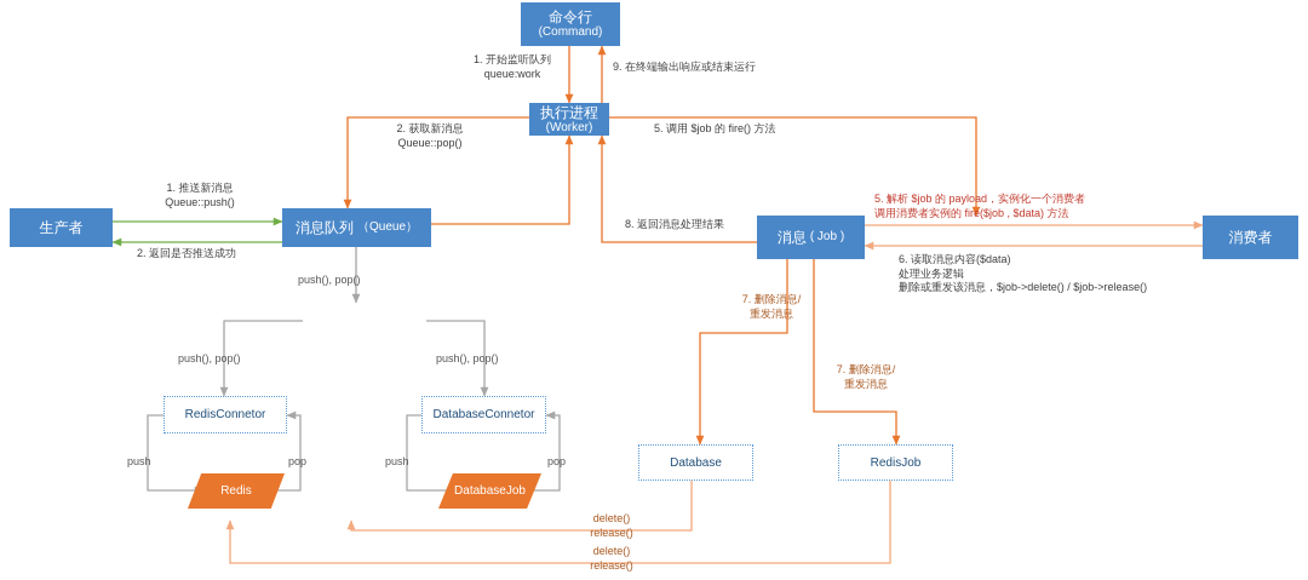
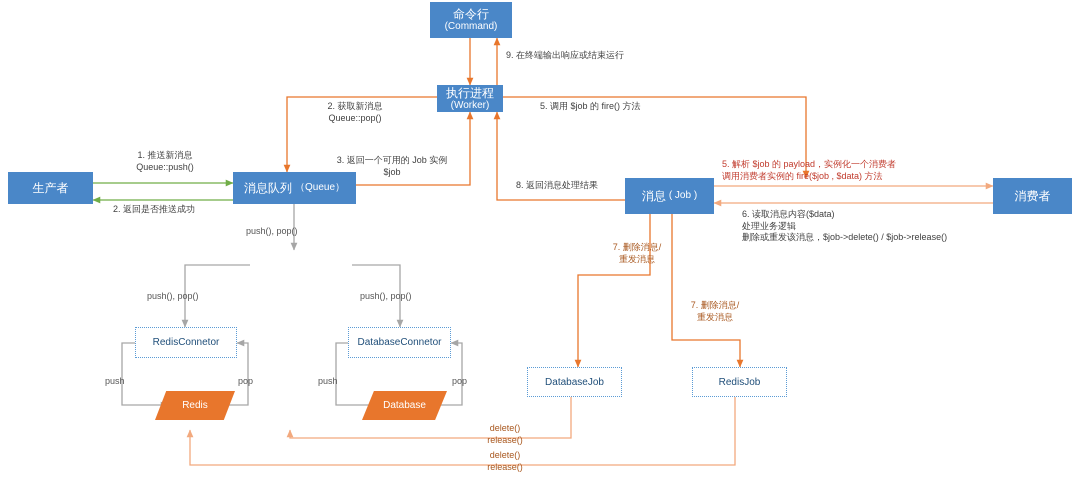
  命令行
  (Command)
  执行进程
  (Worker)
  生产者
  消息队列
  （Queue）
  消息
  ( Job )
  消费者
  RedisConnetor
  DatabaseConnetor
- Database
+ DatabaseJob
  RedisJob
  Redis
- DatabaseJob
+ Database
- 1. 开始监听队列
- queue:work
  9. 在终端输出响应或结束运行
  2. 获取新消息
  Queue::pop()
  5. 调用 $job 的 fire() 方法
  1. 推送新消息
  Queue::push()
  2. 返回是否推送成功
+ 3. 返回一个可用的 Job 实例
+ $job
  8. 返回消息处理结果
  5. 解析 $job 的 payload，实例化一个消费者
  调用消费者实例的 fire($job , $data) 方法
  6. 读取消息内容($data)
  处理业务逻辑
  删除或重发该消息，$job->delete() / $job->release()
  7. 删除消息/
  重发消息
  7. 删除消息/
  重发消息
  push(), pop()
  push(), pop()
  push(), pop()
  push
  pop
  push
  pop
  delete()
  release()
  delete()
  release()
